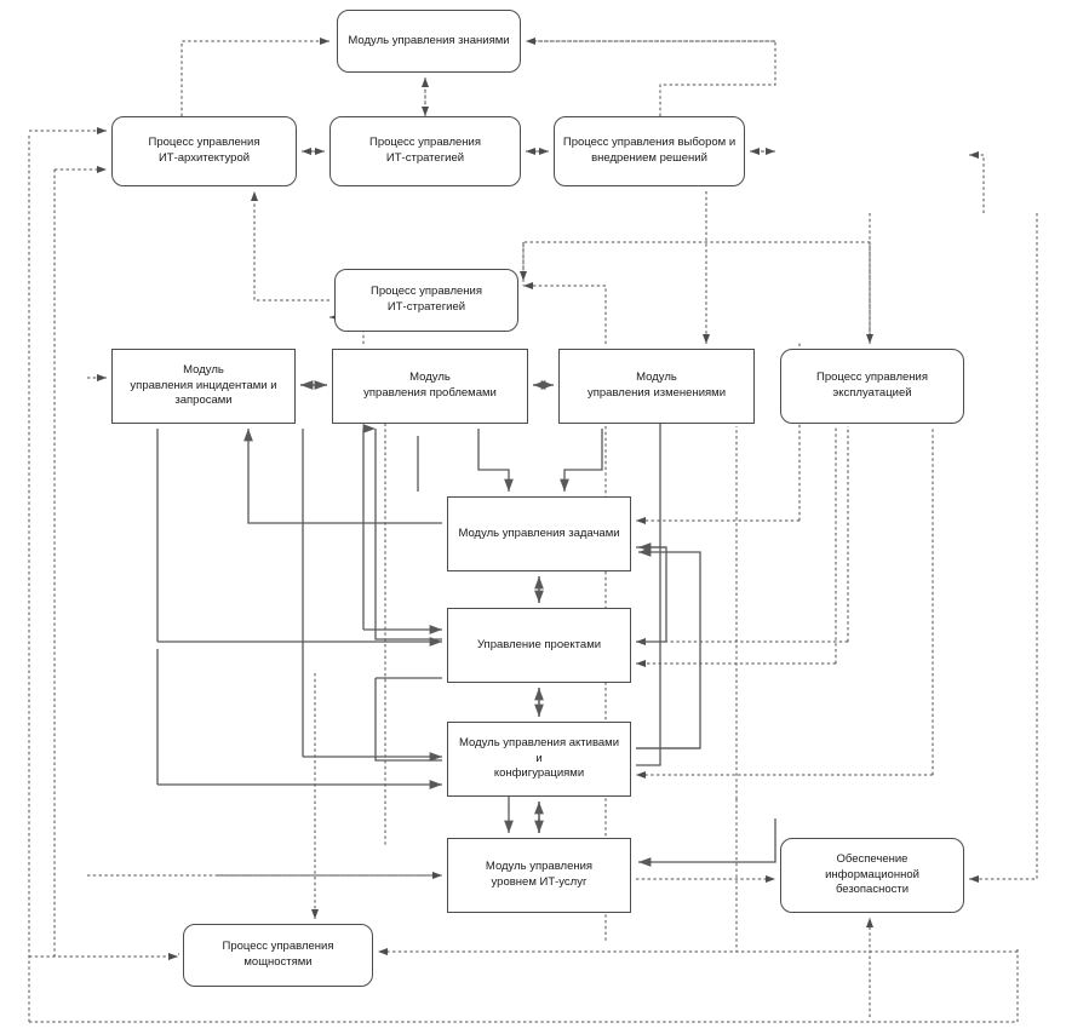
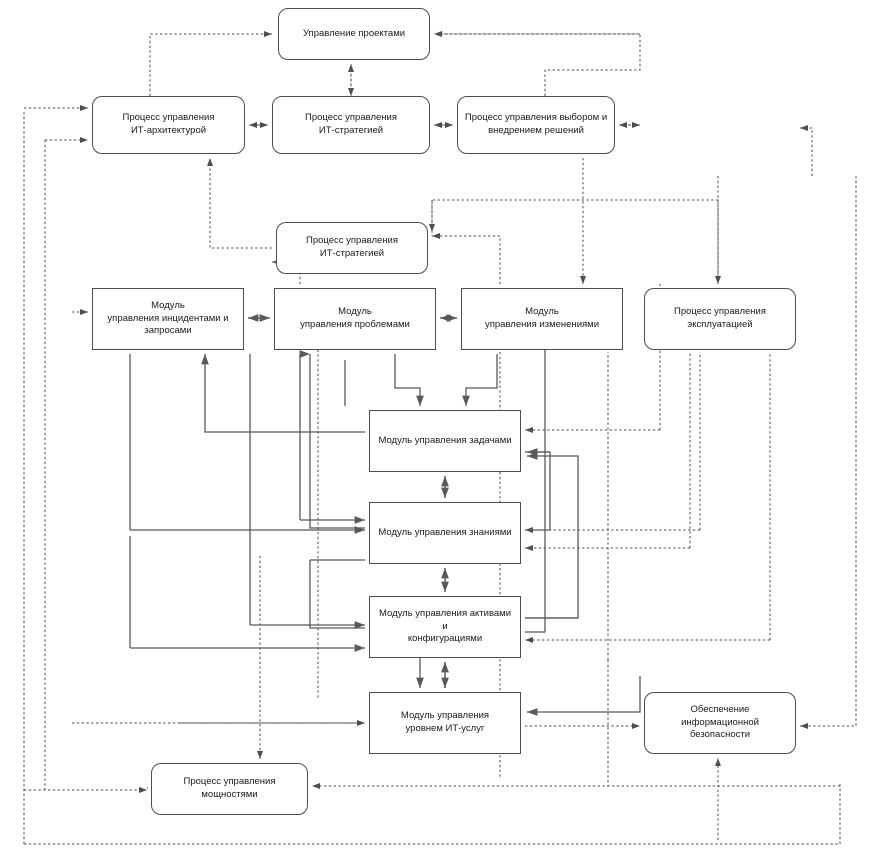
- Модуль управления знаниями
+ Управление проектами
  Процесс управления
  ИТ-архитектурой
  Процесс управления
  ИТ-стратегией
  Процесс управления выбором и
  внедрением решений
  Процесс управления
  ИТ-стратегией
  Модуль
  управления инцидентами и
  запросами
  Модуль
  управления проблемами
  Модуль
  управления изменениями
  Процесс управления
  эксплуатацией
  Модуль управления задачами
- Управление проектами
+ Модуль управления знаниями
  Модуль управления активами и
  конфигурациями
  Модуль управления
  уровнем ИТ-услуг
  Обеспечение информационной
  безопасности
  Процесс управления мощностями
